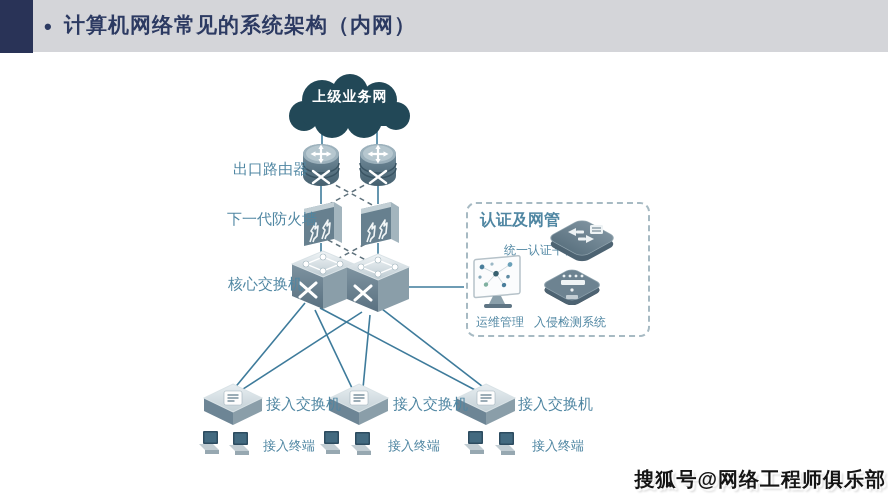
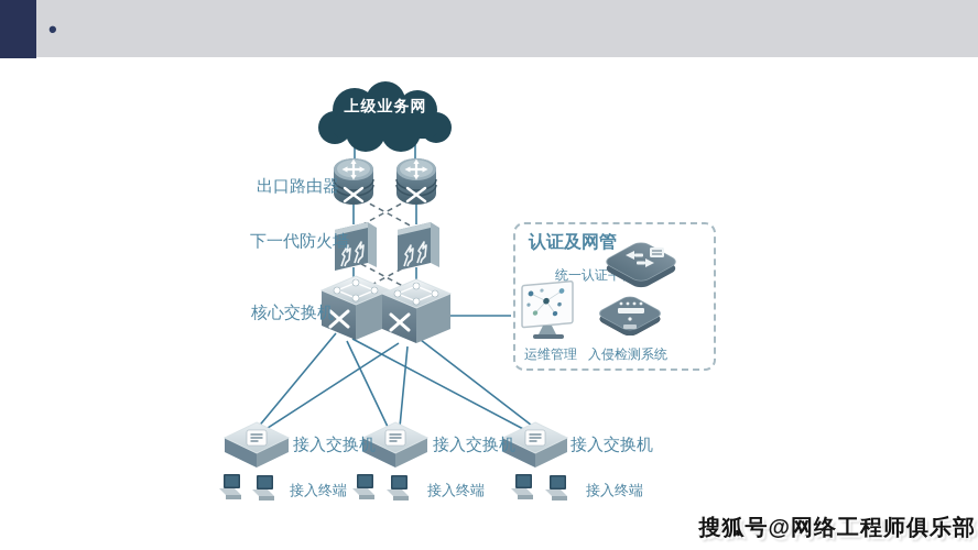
  •
- 计算机网络常见的系统架构（内网）
  上级业务网
  出口路由器
  下一代防火墙
  核心交换机
  认证及网管
  运维管理
  入侵检测系统
  接入交换机
  接入交换机
  接入交换机
  接入终端
  接入终端
  接入终端
  搜狐号@网络工程师俱乐部
